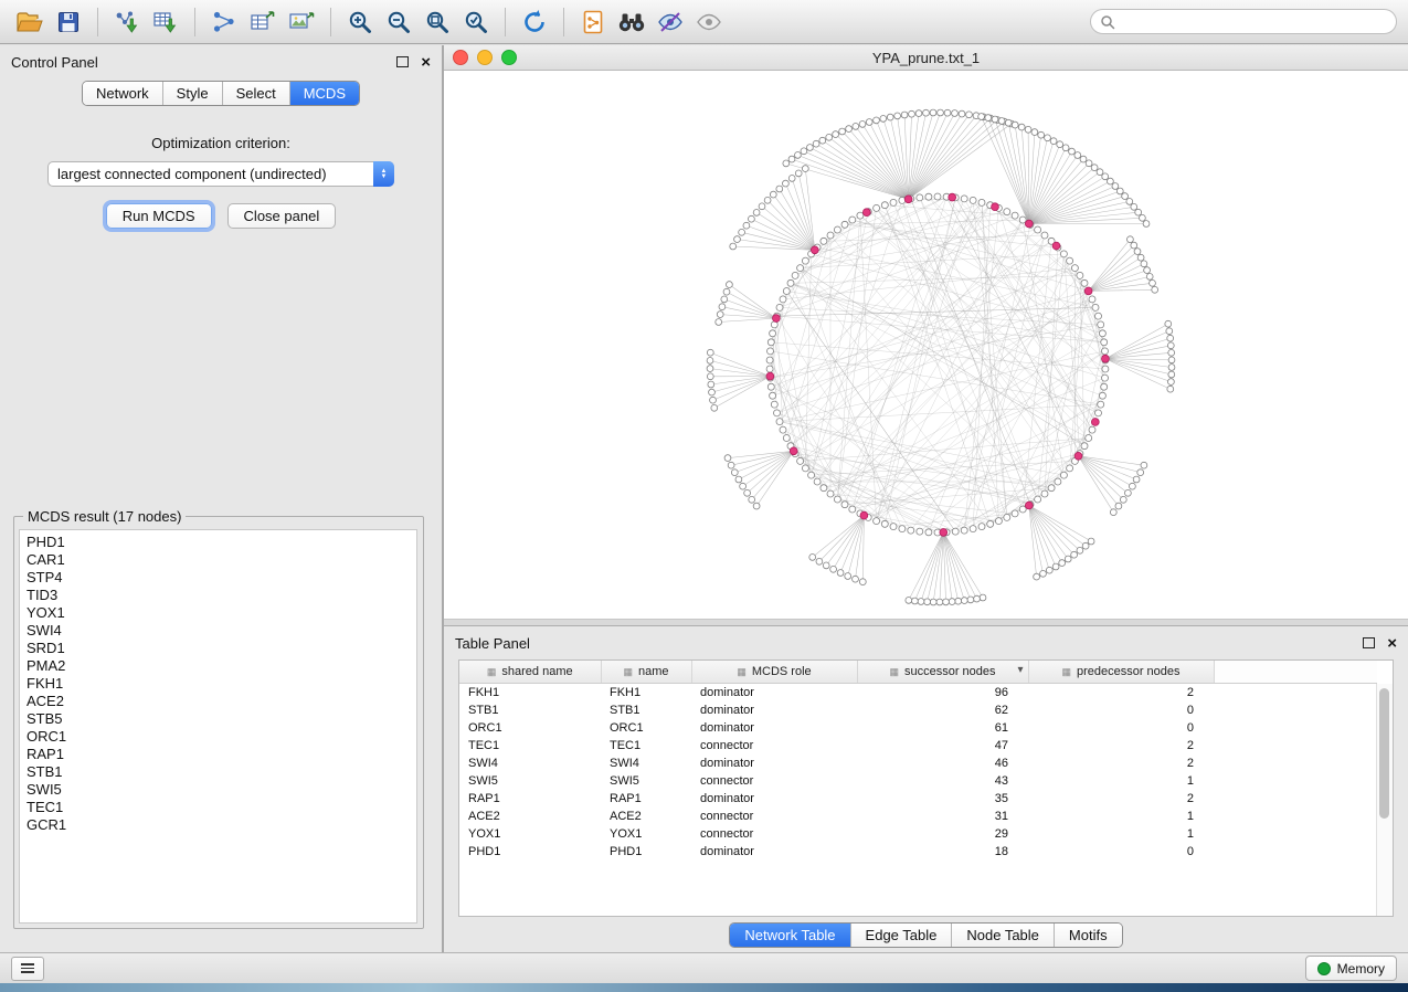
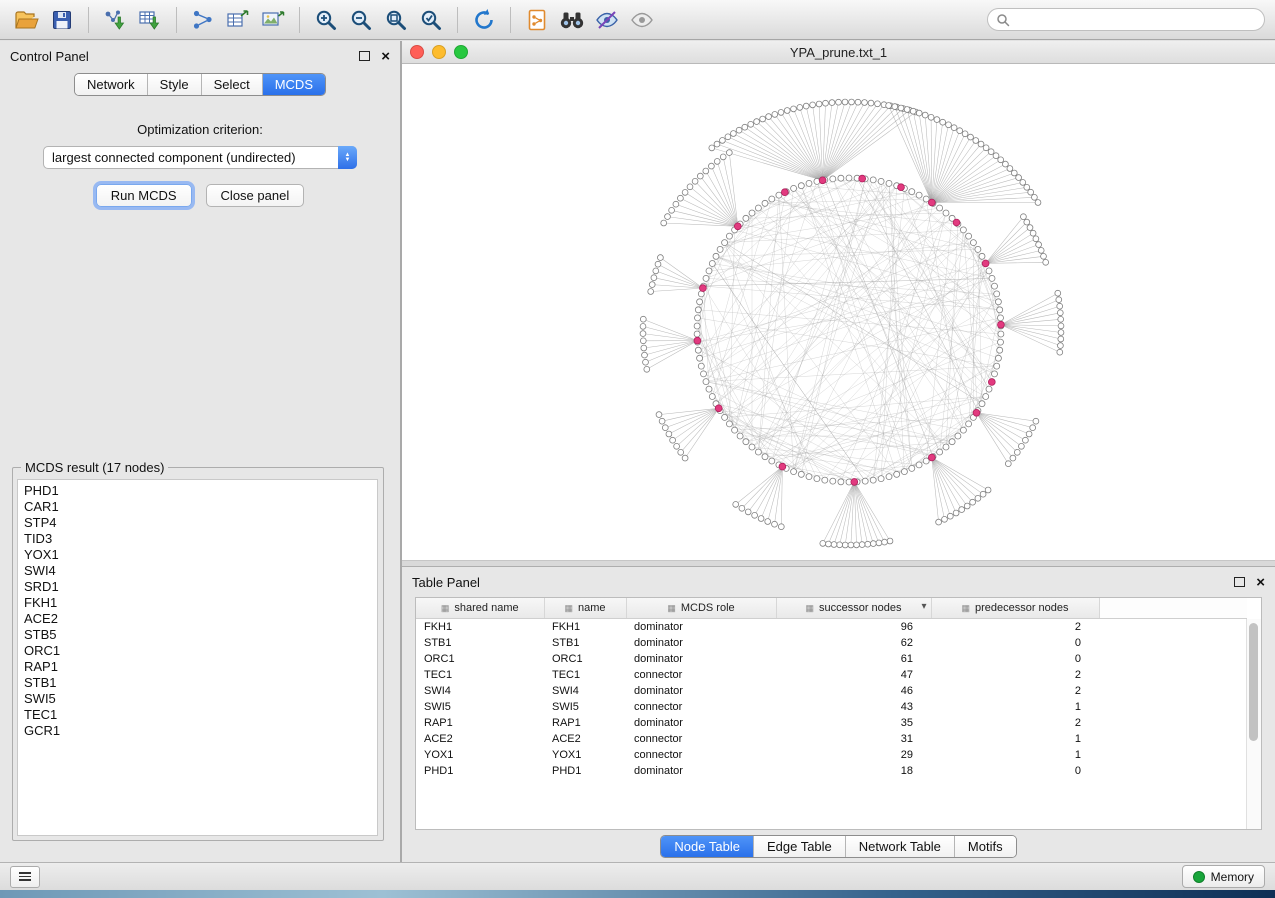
  Control Panel
  ×
  Network
  Style
  Select
  MCDS
  Optimization criterion:
  largest connected component (undirected)
  Run MCDS
  Close panel
  MCDS result (17 nodes)
  PHD1
  CAR1
  STP4
  TID3
  YOX1
  SWI4
  SRD1
- PMA2
  FKH1
  ACE2
  STB5
  ORC1
  RAP1
  STB1
  SWI5
  TEC1
  GCR1
  YPA_prune.txt_1
  Table Panel
  ×
  ▦ shared name	▦ name	▦ MCDS role	▦ successor nodes ▾	▦ predecessor nodes
  FKH1	FKH1	dominator	96	2
  STB1	STB1	dominator	62	0
  ORC1	ORC1	dominator	61	0
  TEC1	TEC1	connector	47	2
  SWI4	SWI4	dominator	46	2
  SWI5	SWI5	connector	43	1
  RAP1	RAP1	dominator	35	2
  ACE2	ACE2	connector	31	1
  YOX1	YOX1	connector	29	1
  PHD1	PHD1	dominator	18	0
- Network Table
+ Node Table
  Edge Table
- Node Table
+ Network Table
  Motifs
  Memory
